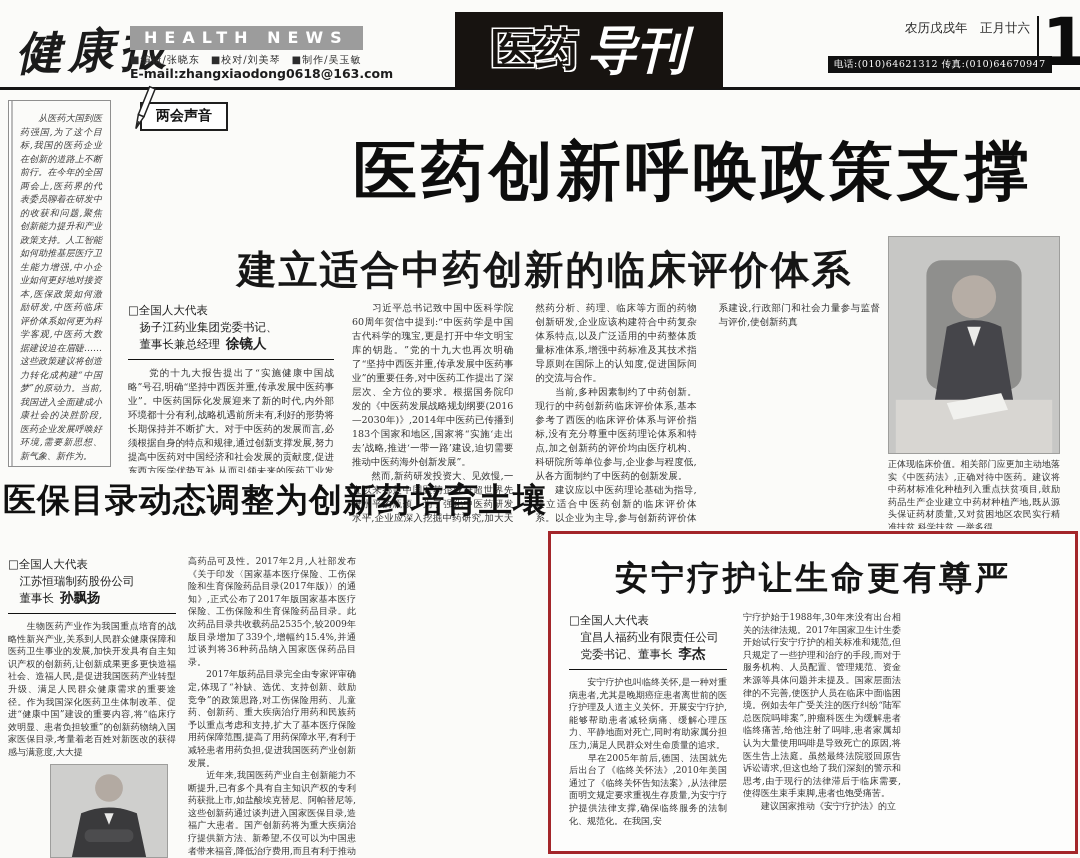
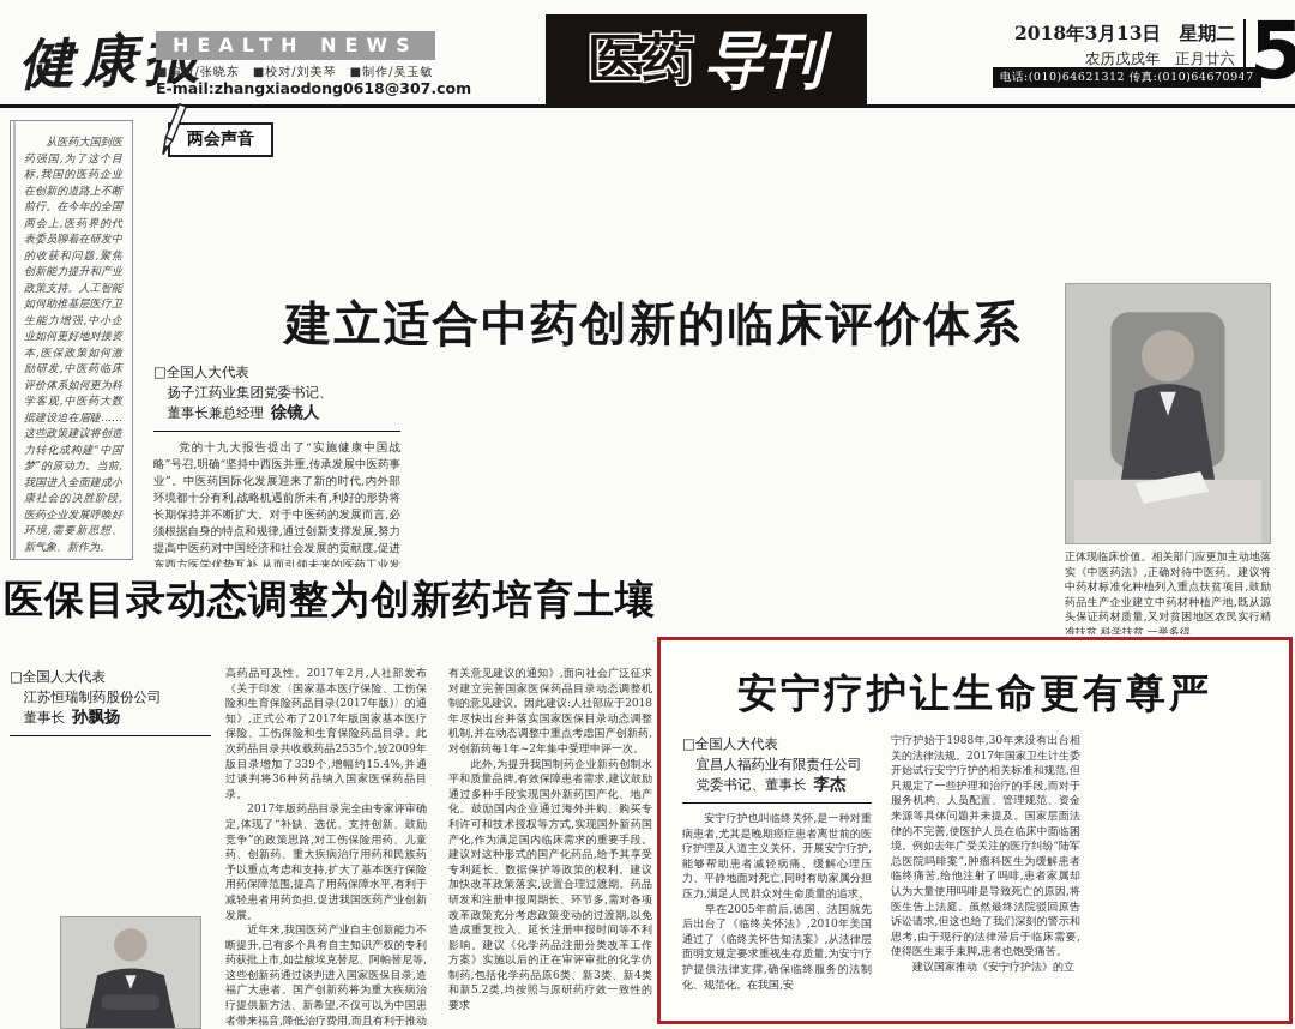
  HEALTH NEWS
  ■编辑/张晓东 ■校对/刘美琴 ■制作/吴玉敏
- E-mail:zhangxiaodong0618@163.com
+ E-mail:zhangxiaodong0618@307.com
  医药
  导刊
+ 2018年3月13日 星期二
  农历戊戌年 正月廿六
  电话:(010)64621312 传真:(010)64670947
- 1
+ 5
  从医药大国到医药强国,为了这个目标,我国的医药企业在创新的道路上不断前行。在今年的全国两会上,医药界的代表委员聊着在研发中的收获和问题,聚焦创新能力提升和产业政策支持。人工智能如何助推基层医疗卫生能力增强,中小企业如何更好地对接资本,医保政策如何激励研发,中医药临床评价体系如何更为科学客观,中医药大数据建设迫在眉睫……这些政策建议将创造力转化成构建“中国梦”的原动力。当前,我国进入全面建成小康社会的决胜阶段,医药企业发展呼唤好环境,需要新思想、新气象、新作为。
  两会声音
- 医药创新呼唤政策支撑
  建立适合中药创新的临床评价体系
  □全国人大代表
  扬子江药业集团党委书记、
  董事长兼总经理 徐镜人
  党的十九大报告提出了“实施健康中国战略”号召,明确“坚持中西医并重,传承发展中医药事业”。中医药国际化发展迎来了新的时代,内外部环境都十分有利,战略机遇前所未有,利好的形势将长期保持并不断扩大。对于中医药的发展而言,必须根据自身的特点和规律,通过创新支撑发展,努力提高中医药对中国经济和社会发展的贡献度,促进东西方医学优势互补,从而引领未来的医药工业发
- 习近平总书记致中国中医科学院60周年贺信中提到:“中医药学是中国古代科学的瑰宝,更是打开中华文明宝库的钥匙。”党的十九大也再次明确了“坚持中西医并重,传承发展中医药事业”的重要任务,对中医药工作提出了深层次、全方位的要求。根据国务院印发的《中医药发展战略规划纲要(2016—2030年)》,2014年中医药已传播到183个国家和地区,国家将“实施‘走出去’战略,推进‘一带一路’建设,迫切需要推动中医药海外创新发展”。
- 然而,新药研发投资大、见效慢,一直以来都是中国医药企业赶超世界先进水平的瓶颈。为了强化中医药研发水平,企业应深入挖掘中药研究,加大天然药分析、药理、临床等方面的药物创新研发,企业应该构建符合中药复杂体系特点,以及广泛适用的中药整体质量标准体系,增强中药标准及其技术指导原则在国际上的认知度,促进国际间的交流与合作。
- 当前,多种因素制约了中药创新。现行的中药创新药临床评价体系,基本参考了西医的临床评价体系与评价指标,没有充分尊重中医药理论体系和特点,加之创新药的评价均由医疗机构、科研院所等单位参与,企业参与程度低,从各方面制约了中医药的创新发展。
- 建议应以中医药理论基础为指导,建立适合中医药创新的临床评价体系。以企业为主导,参与创新药评价体系建设,行政部门和社会力量参与监督与评价,使创新药真
  正体现临床价值。相关部门应更加主动地落实《中医药法》,正确对待中医药。建议将中药材标准化种植列入重点扶贫项目,鼓励药品生产企业建立中药材种植产地,既从源头保证药材质量,又对贫困地区农民实行精准扶贫,科学扶贫,一举多得。
  医保目录动态调整为创新药培育土壤
  □全国人大代表
  江苏恒瑞制药股份公司
  董事长 孙飘扬
- 生物医药产业作为我国重点培育的战略性新兴产业,关系到人民群众健康保障和医药卫生事业的发展,加快开发具有自主知识产权的创新药,让创新成果更多更快造福社会、造福人民,是促进我国医药产业转型升级、满足人民群众健康需求的重要途径。作为我国深化医药卫生体制改革、促进“健康中国”建设的重要内容,将“临床疗效明显、患者负担较重”的创新药物纳入国家医保目录,考量着老百姓对新医改的获得感与满意度,大大提
  高药品可及性。2017年2月,人社部发布《关于印发〈国家基本医疗保险、工伤保险和生育保险药品目录(2017年版)〉的通知》,正式公布了2017年版国家基本医疗保险、工伤保险和生育保险药品目录。此次药品目录共收载药品2535个,较2009年版目录增加了339个,增幅约15.4%,并通过谈判将36种药品纳入国家医保药品目录。
  2017年版药品目录完全由专家评审确定,体现了“补缺、选优、支持创新、鼓励竞争”的政策思路,对工伤保险用药、儿童药、创新药、重大疾病治疗用药和民族药予以重点考虑和支持,扩大了基本医疗保险用药保障范围,提高了用药保障水平,有利于减轻患者用药负担,促进我国医药产业创新发展。
  近年来,我国医药产业自主创新能力不断提升,已有多个具有自主知识产权的专利药获批上市,如盐酸埃克替尼、阿帕替尼等,这些创新药通过谈判进入国家医保目录,造福广大患者。国产创新药将为重大疾病治疗提供新方法、新希望,不仅可以为中国患者带来福音,降低治疗费用,而且有利于推动
+ 有关意见建议的通知》,面向社会广泛征求对建立完善国家医保药品目录动态调整机制的意见建议。因此建议:人社部应于2018年尽快出台并落实国家医保目录动态调整机制,并在动态调整中重点考虑国产创新药,对创新药每1年~2年集中受理申评一次。
+ 此外,为提升我国制药企业新药创制水平和质量品牌,有效保障患者需求,建议鼓励通过多种手段实现国外新药国产化、地产化。鼓励国内企业通过海外并购、购买专利许可和技术授权等方式,实现国外新药国产化,作为满足国内临床需求的重要手段。建议对这种形式的国产化药品,给予其享受专利延长、数据保护等政策的权利。建议加快改革政策落实,设置合理过渡期。药品研发和注册申报周期长、环节多,需对各项改革政策充分考虑政策变动的过渡期,以免造成重复投入、延长注册申报时间等不利影响。建议《化学药品注册分类改革工作方案》实施以后的正在审评审批的化学仿制药,包括化学药品原6类、新3类、新4类和新5.2类,均按照与原研药疗效一致性的要求
  安宁疗护让生命更有尊严
  □全国人大代表
  宜昌人福药业有限责任公司
  党委书记、董事长 李杰
  安宁疗护也叫临终关怀,是一种对重病患者,尤其是晚期癌症患者离世前的医疗护理及人道主义关怀。开展安宁疗护,能够帮助患者减轻病痛、缓解心理压力、平静地面对死亡,同时有助家属分担压力,满足人民群众对生命质量的追求。
  早在2005年前后,德国、法国就先后出台了《临终关怀法》,2010年美国通过了《临终关怀告知法案》,从法律层面明文规定要求重视生存质量,为安宁疗护提供法律支撑,确保临终服务的法制化、规范化。在我国,安
  宁疗护始于1988年,30年来没有出台相关的法律法规。2017年国家卫生计生委开始试行安宁疗护的相关标准和规范,但只规定了一些护理和治疗的手段,而对于服务机构、人员配置、管理规范、资金来源等具体问题并未提及。国家层面法律的不完善,使医护人员在临床中面临困境。例如去年广受关注的医疗纠纷“陆军总医院吗啡案”,肿瘤科医生为缓解患者临终痛苦,给他注射了吗啡,患者家属却认为大量使用吗啡是导致死亡的原因,将医生告上法庭。虽然最终法院驳回原告诉讼请求,但这也给了我们深刻的警示和思考,由于现行的法律滞后于临床需要,使得医生束手束脚,患者也饱受痛苦。
  建议国家推动《安宁疗护法》的立
